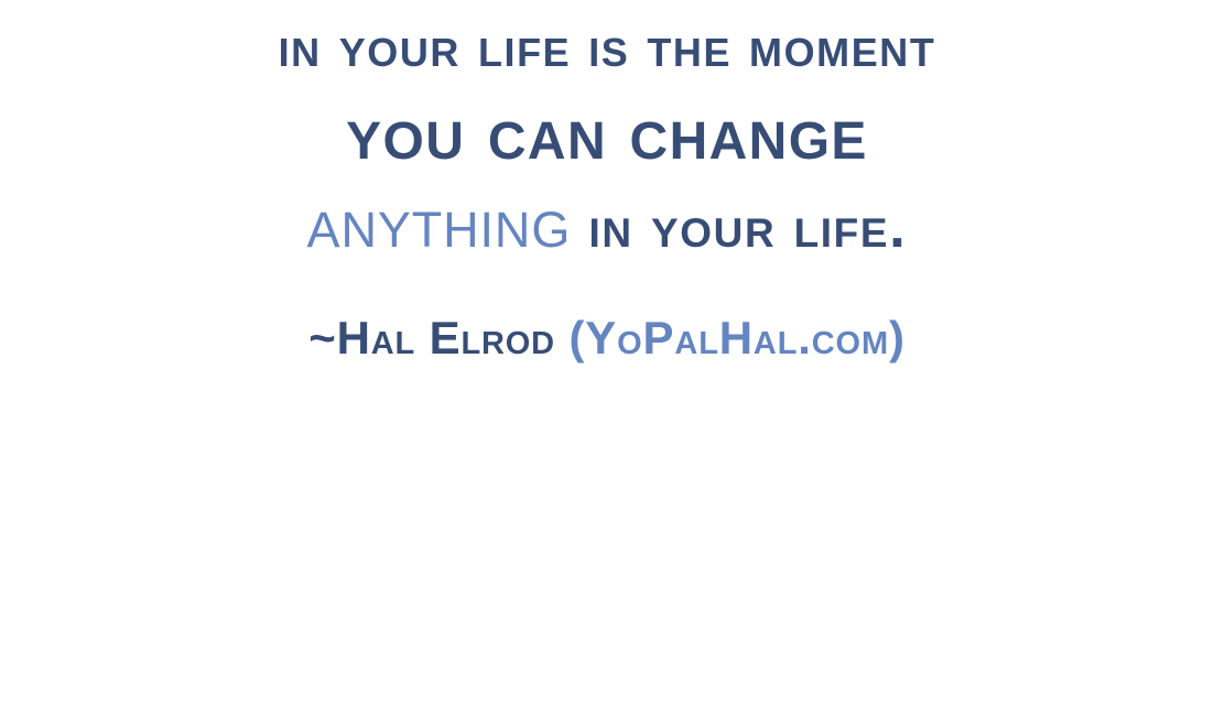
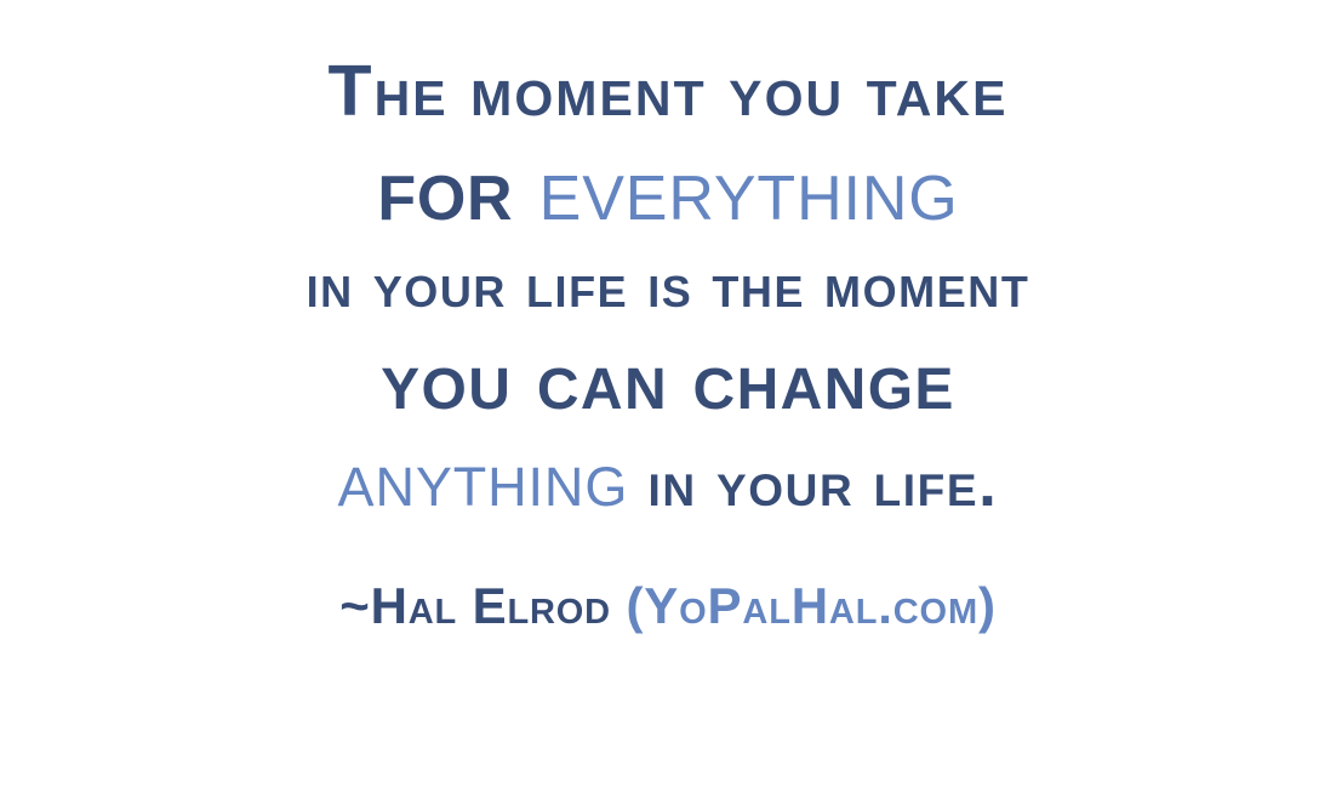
+ The moment you take
+ for everything
  in your life is the moment
  you can change
  anything in your life.
  ~Hal Elrod (YoPalHal.com)
